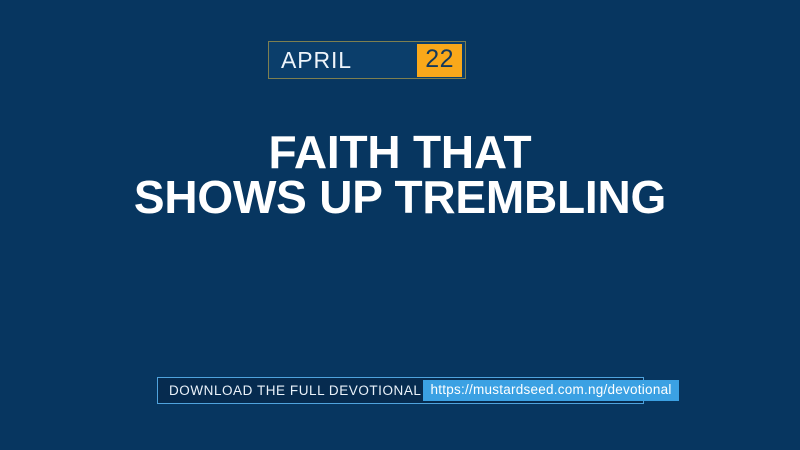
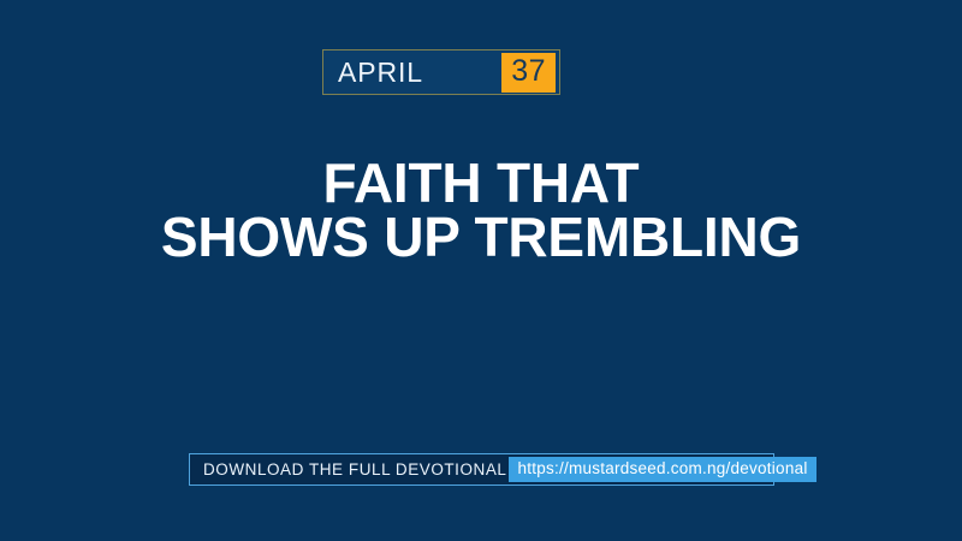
  APRIL
- 22
+ 37
  FAITH THAT
  SHOWS UP TREMBLING
  DOWNLOAD THE FULL DEVOTIONAL
  https://mustardseed.com.ng/devotional
